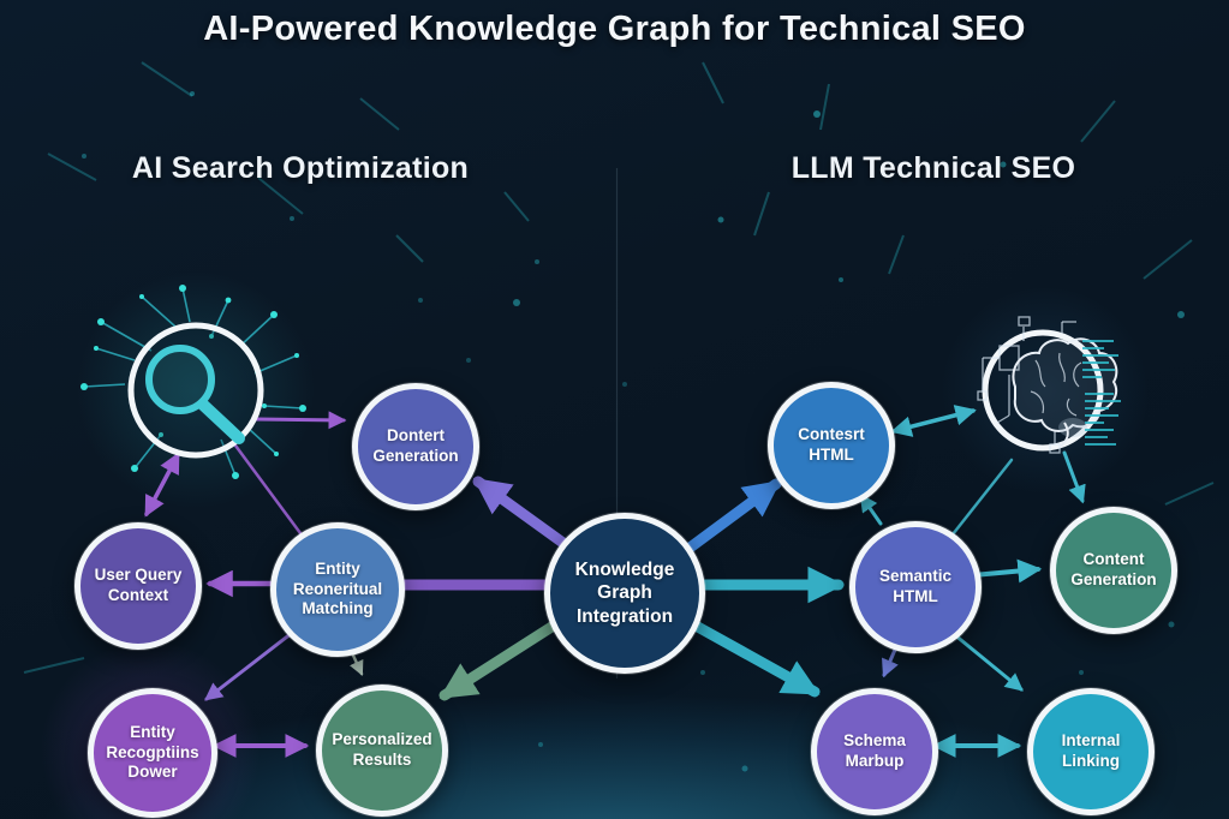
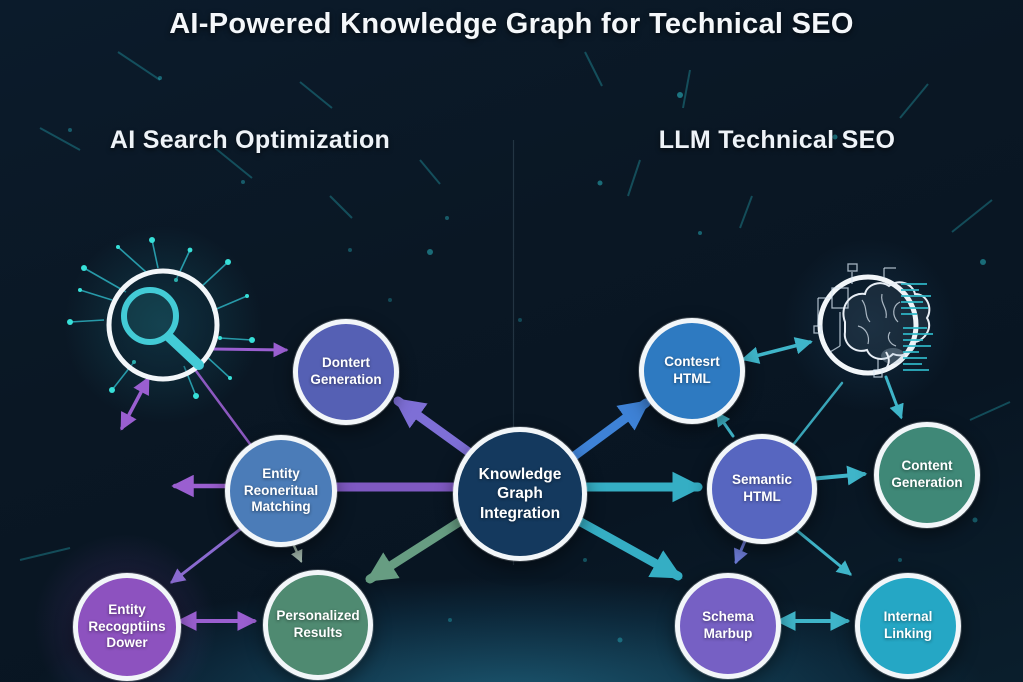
  AI-Powered Knowledge Graph for Technical SEO
  AI Search Optimization
  LLM Technical SEO
  Knowledge Graph Integration
  Dontert Generation
- User Query Context
  Entity Reoneritual Matching
  Entity Recogptiins Dower
  Personalized Results
  Contesrt HTML
  Semantic HTML
  Content Generation
  Schema Marbup
  Internal Linking
